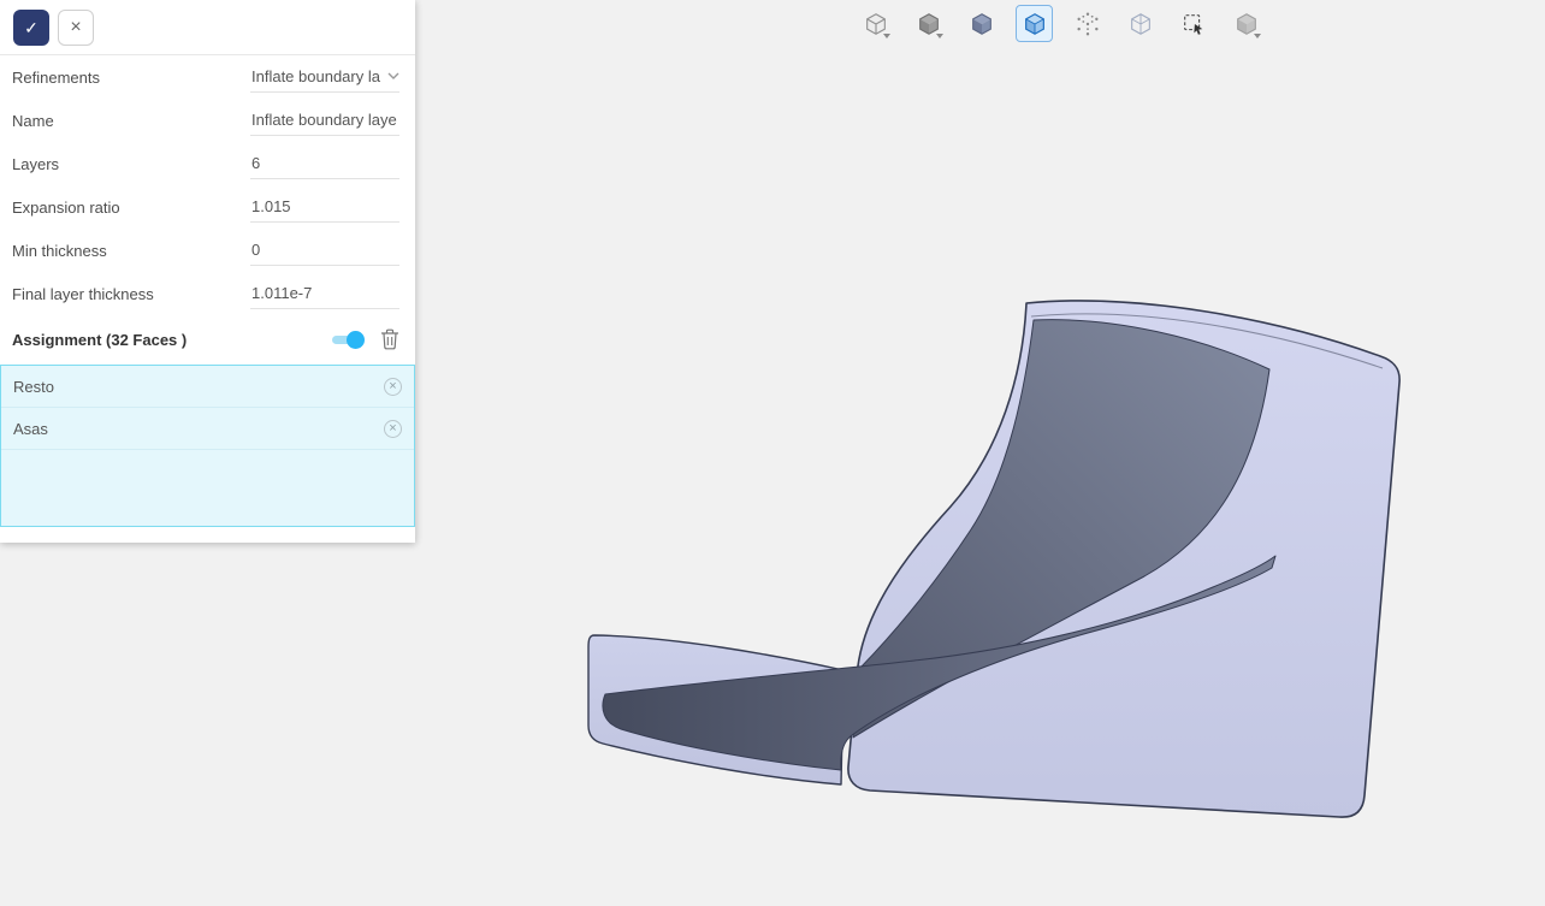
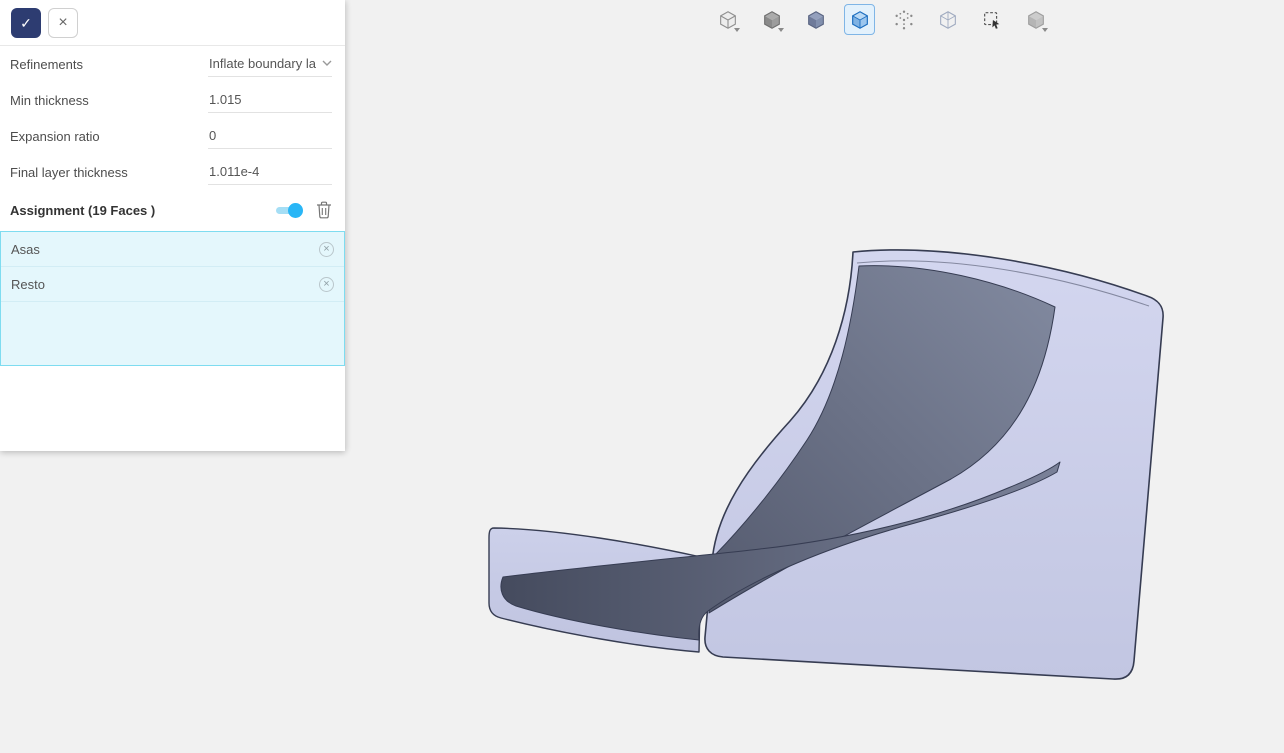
  ✓
  ×
  Refinements
  Inflate boundary la
- Name
- Inflate boundary laye
- Layers
- 6
- Expansion ratio
+ Min thickness
  1.015
- Min thickness
+ Expansion ratio
  0
  Final layer thickness
- 1.011e-7
+ 1.011e-4
- Assignment (32 Faces )
+ Assignment (19 Faces )
- Resto
+ Asas
  ×
- Asas
+ Resto
  ×
